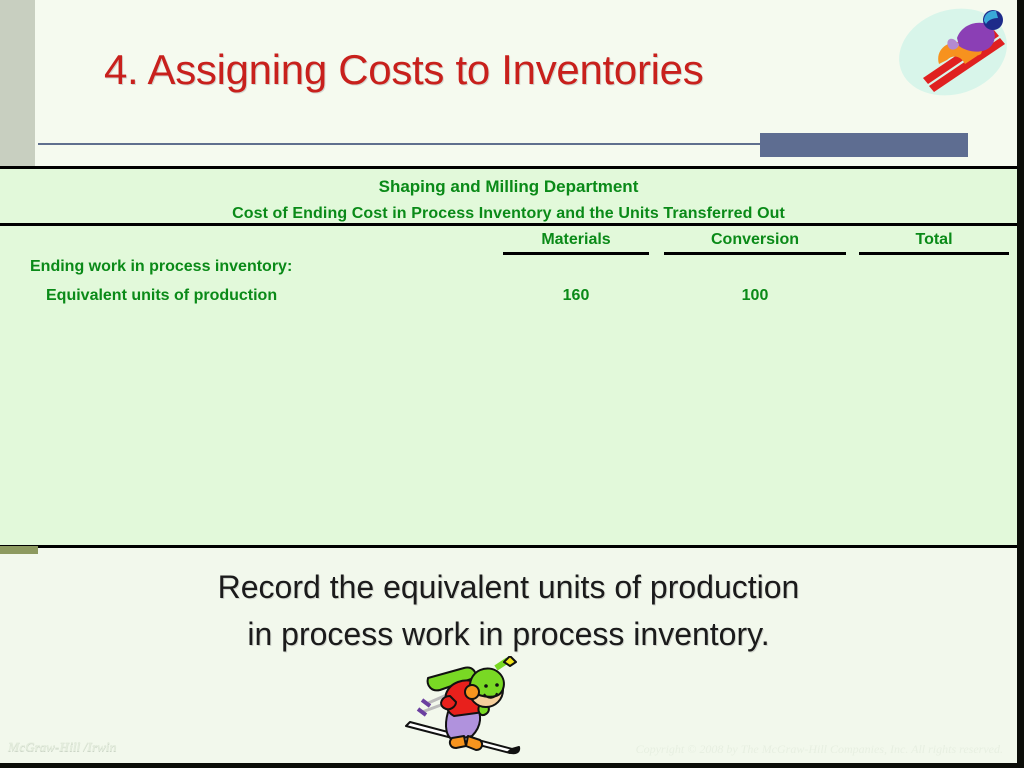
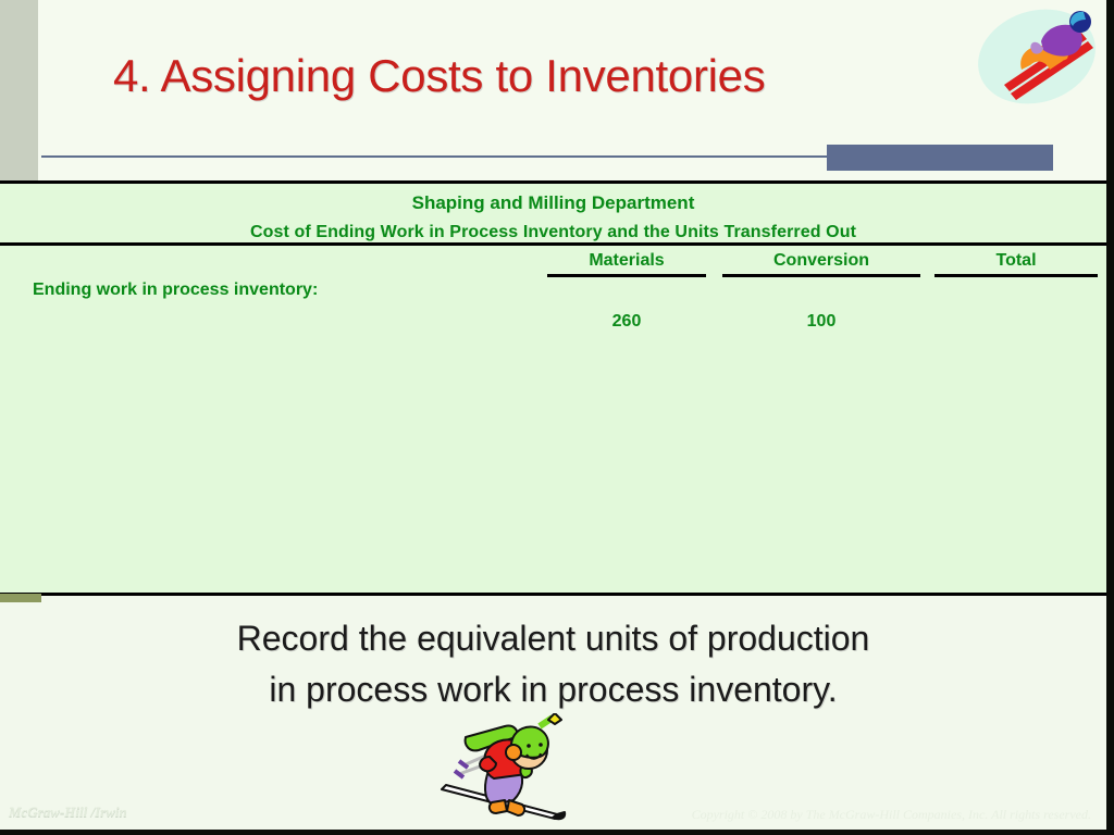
  4. Assigning Costs to Inventories
  Shaping and Milling Department
- Cost of Ending Cost in Process Inventory and the Units Transferred Out
+ Cost of Ending Work in Process Inventory and the Units Transferred Out
  Materials
  Conversion
  Total
  Ending work in process inventory:
- Equivalent units of production
- 160
+ 260
  100
  Record the equivalent units of production
  in process work in process inventory.
  McGraw-Hill /Irwin
